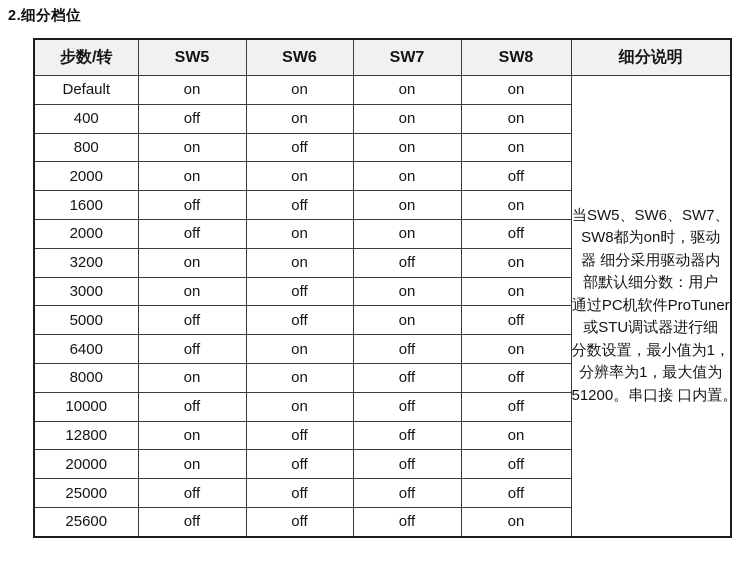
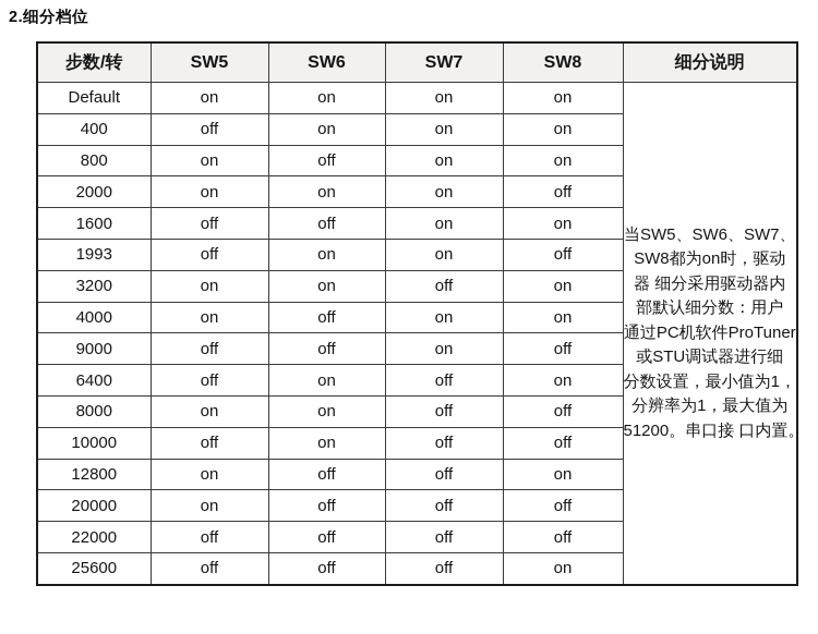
  2.细分档位
  步数/转	SW5	SW6	SW7	SW8	细分说明
  Default	on	on	on	on	当SW5、SW6、SW7、SW8都为on时，驱动器 细分采用驱动器内部默认细分数：用户通过PC机软件ProTuner或STU调试器进行细分数设置，最小值为1，分辨率为1，最大值为51200。串口接 口内置。
  400	off	on	on	on
  800	on	off	on	on
  2000	on	on	on	off
  1600	off	off	on	on
- 2000	off	on	on	off
+ 1993	off	on	on	off
  3200	on	on	off	on
- 3000	on	off	on	on
+ 4000	on	off	on	on
- 5000	off	off	on	off
+ 9000	off	off	on	off
  6400	off	on	off	on
  8000	on	on	off	off
  10000	off	on	off	off
  12800	on	off	off	on
  20000	on	off	off	off
- 25000	off	off	off	off
+ 22000	off	off	off	off
  25600	off	off	off	on
